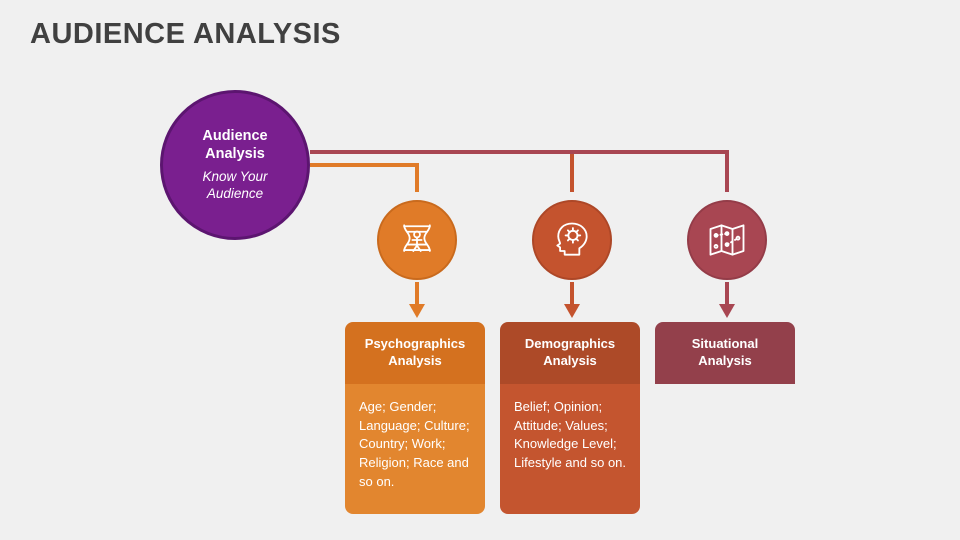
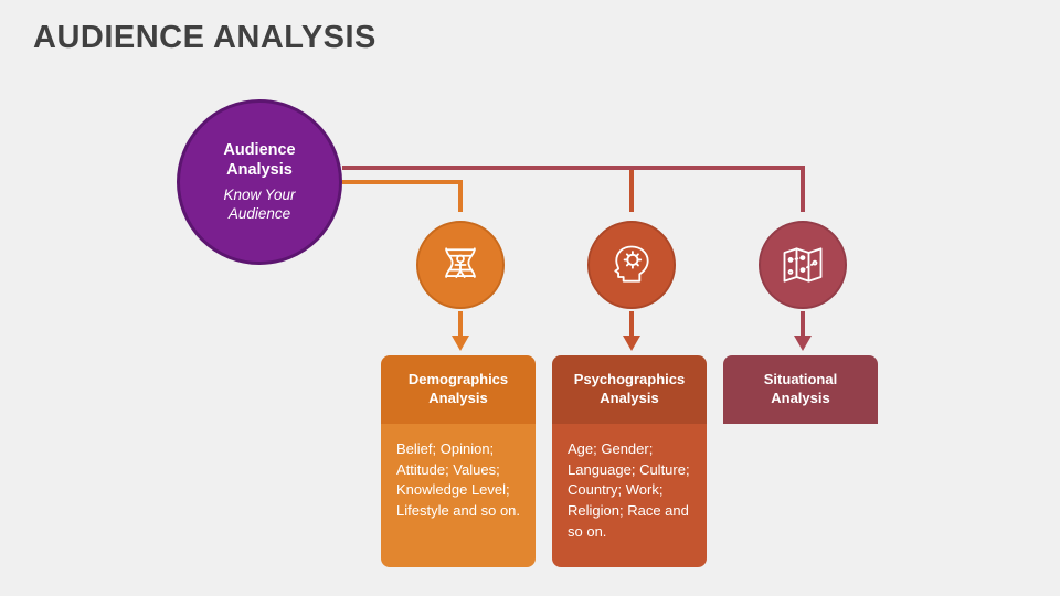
  AUDIENCE ANALYSIS
  Audience
  Analysis
  Know Your
  Audience
- Psychographics
+ Demographics
  Analysis
- Age; Gender; Language; Culture; Country; Work; Religion; Race and so on.
+ Belief; Opinion; Attitude; Values; Knowledge Level; Lifestyle and so on.
- Demographics
+ Psychographics
  Analysis
- Belief; Opinion; Attitude; Values; Knowledge Level; Lifestyle and so on.
+ Age; Gender; Language; Culture; Country; Work; Religion; Race and so on.
  Situational
  Analysis
